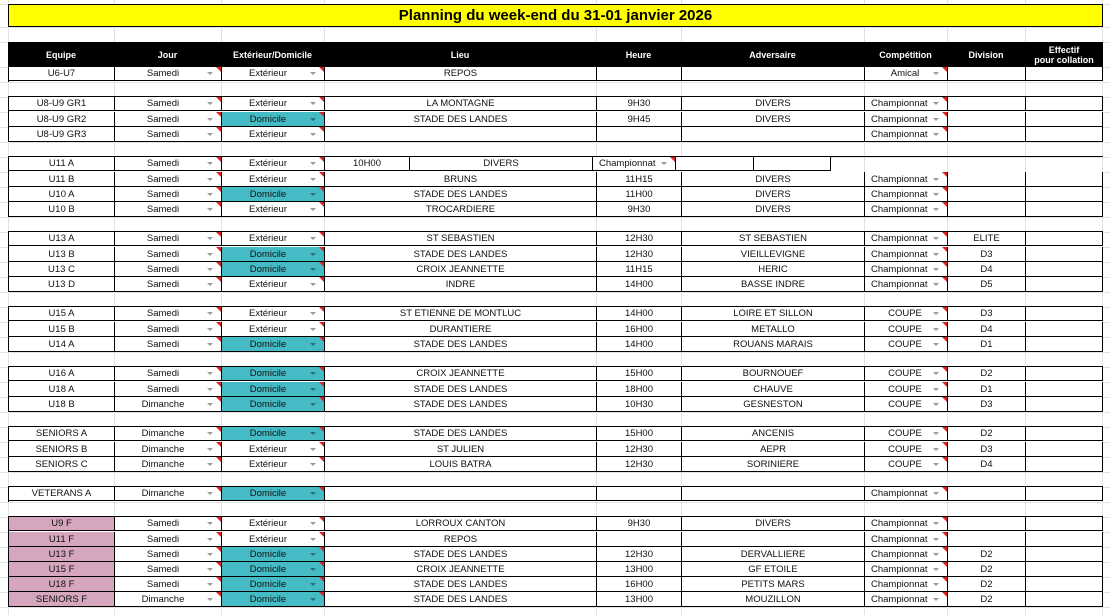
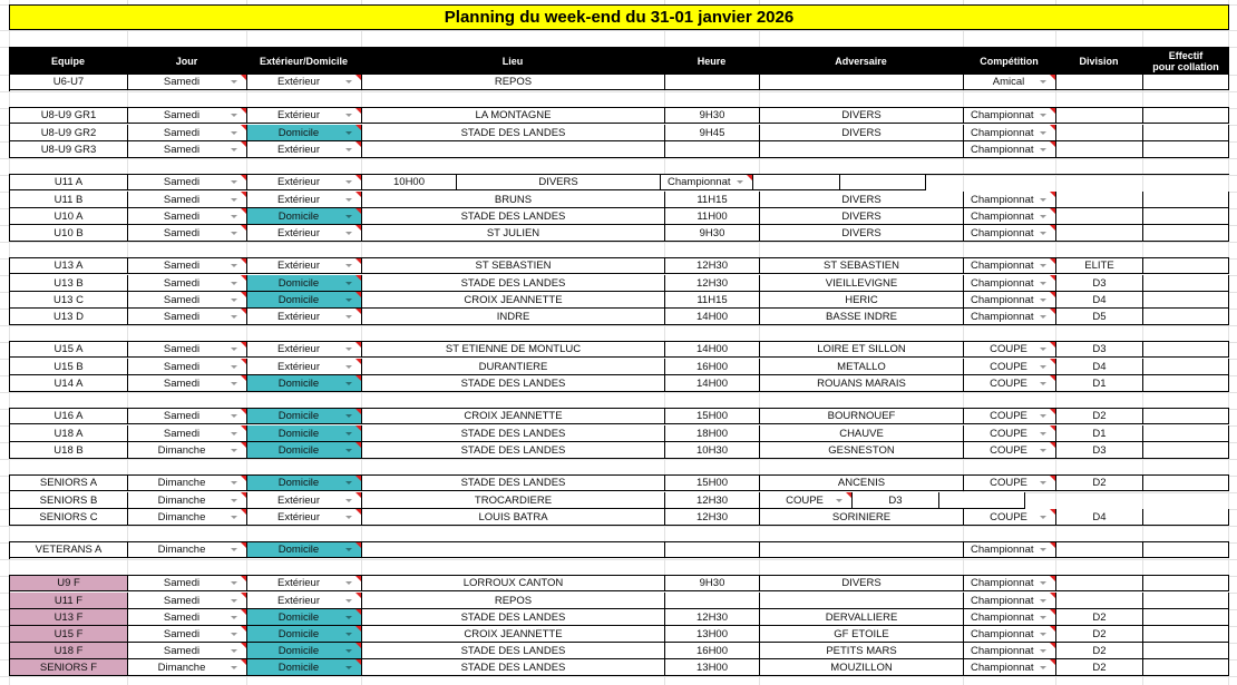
  Planning du week-end du 31-01 janvier 2026
  Equipe
  Jour
  Extérieur/Domicile
  Lieu
  Heure
  Adversaire
  Compétition
  Division
  Effectif
  pour collation
  U6-U7
  Samedi
  Extérieur
  REPOS
  Amical
  U8-U9 GR1
  Samedi
  Extérieur
  LA MONTAGNE
  9H30
  DIVERS
  Championnat
  U8-U9 GR2
  Samedi
  Domicile
  STADE DES LANDES
  9H45
  DIVERS
  Championnat
  U8-U9 GR3
  Samedi
  Extérieur
  Championnat
  U11 A
  Samedi
  Extérieur
  10H00
  DIVERS
  Championnat
  U11 B
  Samedi
  Extérieur
  BRUNS
  11H15
  DIVERS
  Championnat
  U10 A
  Samedi
  Domicile
  STADE DES LANDES
  11H00
  DIVERS
  Championnat
  U10 B
  Samedi
  Extérieur
- TROCARDIERE
+ ST JULIEN
  9H30
  DIVERS
  Championnat
  U13 A
  Samedi
  Extérieur
  ST SEBASTIEN
  12H30
  ST SEBASTIEN
  Championnat
  ELITE
  U13 B
  Samedi
  Domicile
  STADE DES LANDES
  12H30
  VIEILLEVIGNE
  Championnat
  D3
  U13 C
  Samedi
  Domicile
  CROIX JEANNETTE
  11H15
  HERIC
  Championnat
  D4
  U13 D
  Samedi
  Extérieur
  INDRE
  14H00
  BASSE INDRE
  Championnat
  D5
  U15 A
  Samedi
  Extérieur
  ST ETIENNE DE MONTLUC
  14H00
  LOIRE ET SILLON
  COUPE
  D3
  U15 B
  Samedi
  Extérieur
  DURANTIERE
  16H00
  METALLO
  COUPE
  D4
  U14 A
  Samedi
  Domicile
  STADE DES LANDES
  14H00
  ROUANS MARAIS
  COUPE
  D1
  U16 A
  Samedi
  Domicile
  CROIX JEANNETTE
  15H00
  BOURNOUEF
  COUPE
  D2
  U18 A
  Samedi
  Domicile
  STADE DES LANDES
  18H00
  CHAUVE
  COUPE
  D1
  U18 B
  Dimanche
  Domicile
  STADE DES LANDES
  10H30
  GESNESTON
  COUPE
  D3
  SENIORS A
  Dimanche
  Domicile
  STADE DES LANDES
  15H00
  ANCENIS
  COUPE
  D2
  SENIORS B
  Dimanche
  Extérieur
- ST JULIEN
+ TROCARDIERE
  12H30
- AEPR
  COUPE
  D3
  SENIORS C
  Dimanche
  Extérieur
  LOUIS BATRA
  12H30
  SORINIERE
  COUPE
  D4
  VETERANS A
  Dimanche
  Domicile
  Championnat
  U9 F
  Samedi
  Extérieur
  LORROUX CANTON
  9H30
  DIVERS
  Championnat
  U11 F
  Samedi
  Extérieur
  REPOS
  Championnat
  U13 F
  Samedi
  Domicile
  STADE DES LANDES
  12H30
  DERVALLIERE
  Championnat
  D2
  U15 F
  Samedi
  Domicile
  CROIX JEANNETTE
  13H00
  GF ETOILE
  Championnat
  D2
  U18 F
  Samedi
  Domicile
  STADE DES LANDES
  16H00
  PETITS MARS
  Championnat
  D2
  SENIORS F
  Dimanche
  Domicile
  STADE DES LANDES
  13H00
  MOUZILLON
  Championnat
  D2
